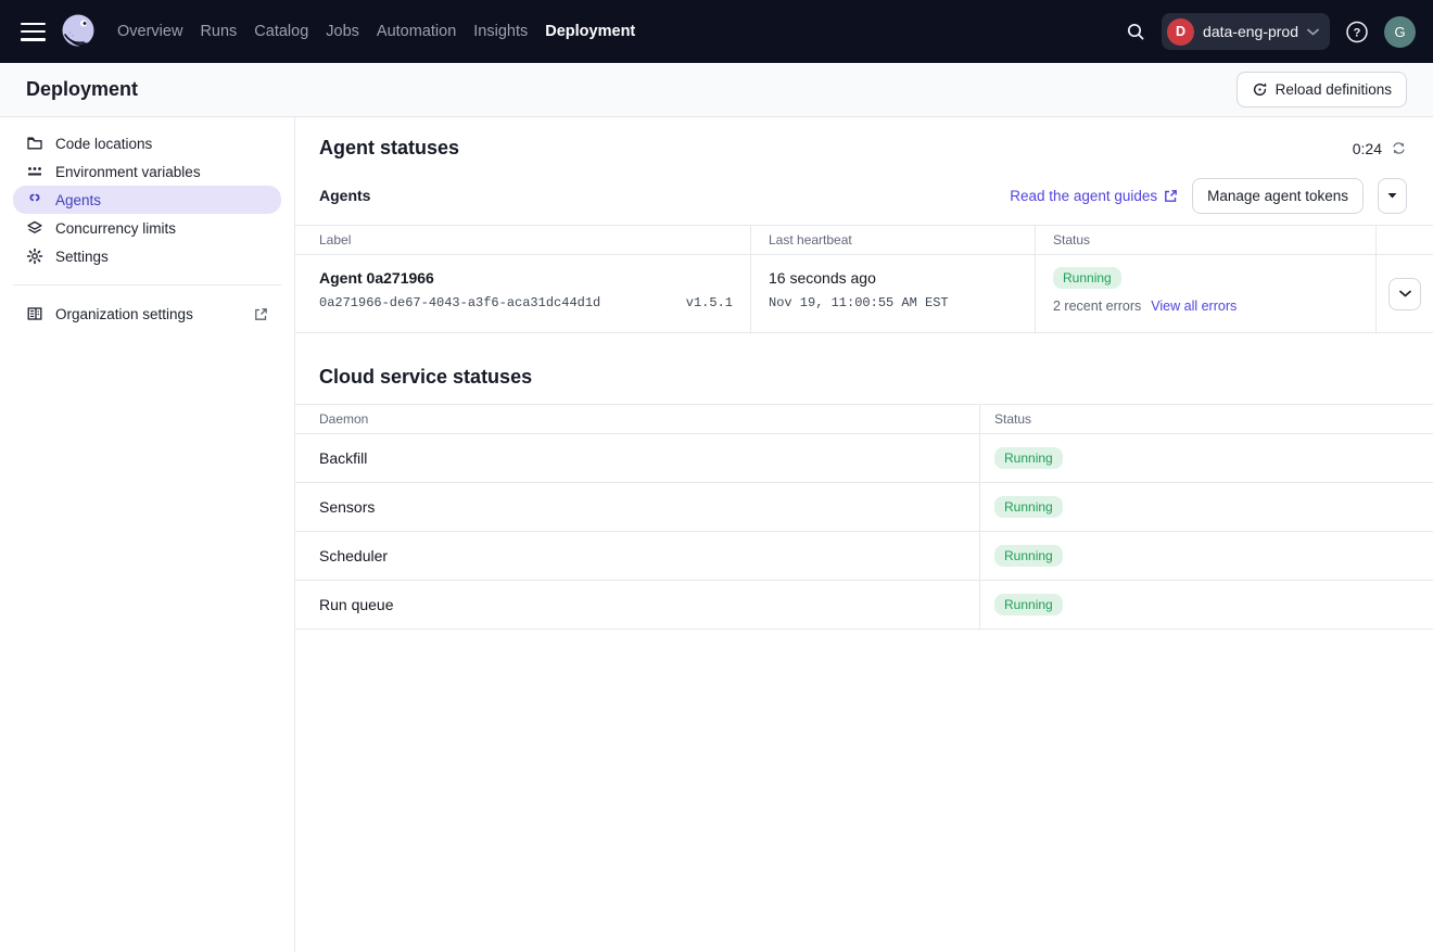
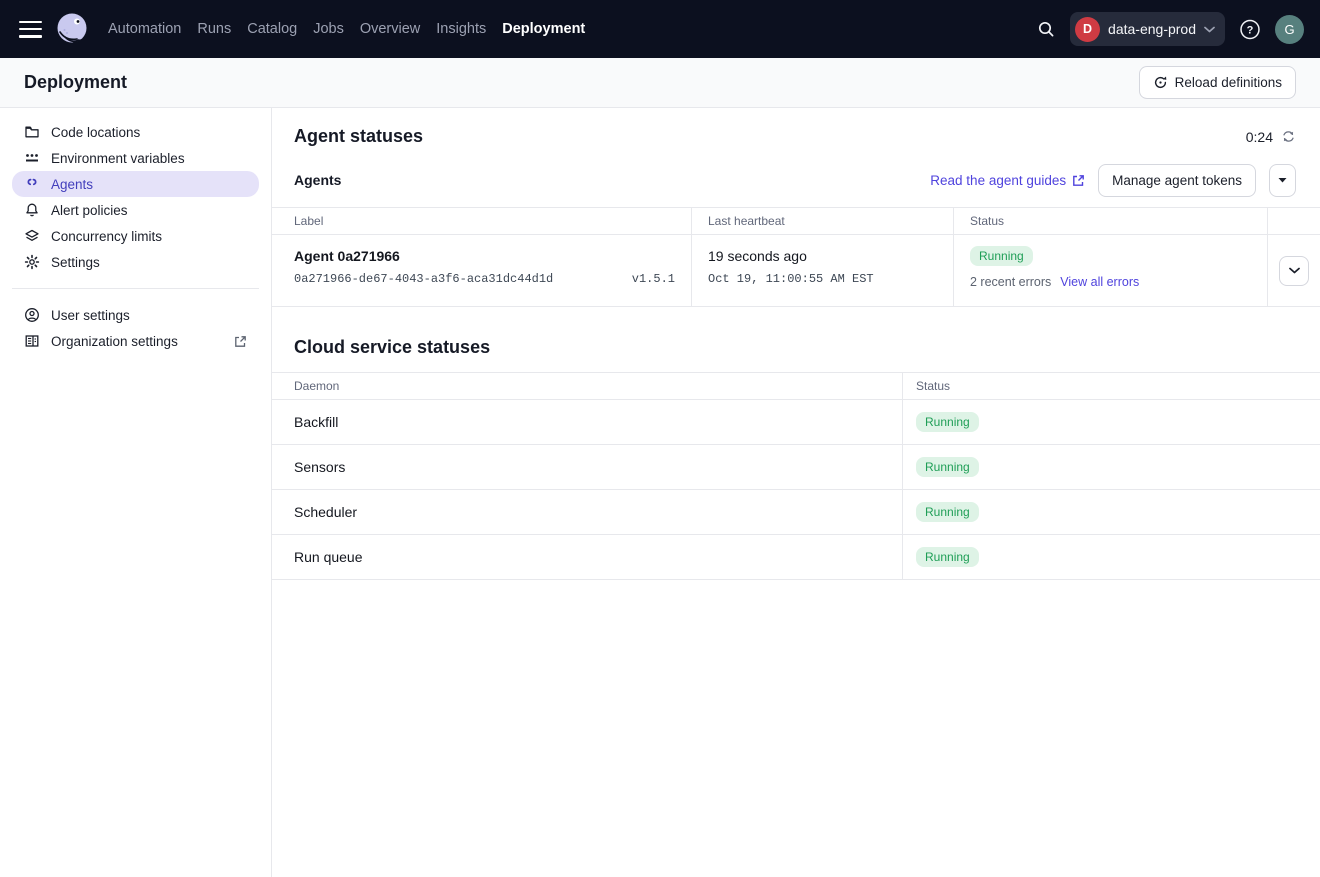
- Overview
+ Automation
  Runs
  Catalog
  Jobs
- Automation
+ Overview
  Insights
  Deployment
  D
  data-eng-prod
  ?
  G
  Deployment
  Reload definitions
  Code locations
  Environment variables
  Agents
+ Alert policies
  Concurrency limits
  Settings
+ User settings
  Organization settings
  Agent statuses
  0:24
  Agents
  Read the agent guides
  Manage agent tokens
  Label
  Last heartbeat
  Status
  Agent 0a271966
  0a271966-de67-4043-a3f6-aca31dc44d1d
  v1.5.1
- 16 seconds ago
+ 19 seconds ago
- Nov 19, 11:00:55 AM EST
+ Oct 19, 11:00:55 AM EST
  Running
  2 recent errors
  View all errors
  Cloud service statuses
  Daemon
  Status
  Backfill
  Running
  Sensors
  Running
  Scheduler
  Running
  Run queue
  Running
